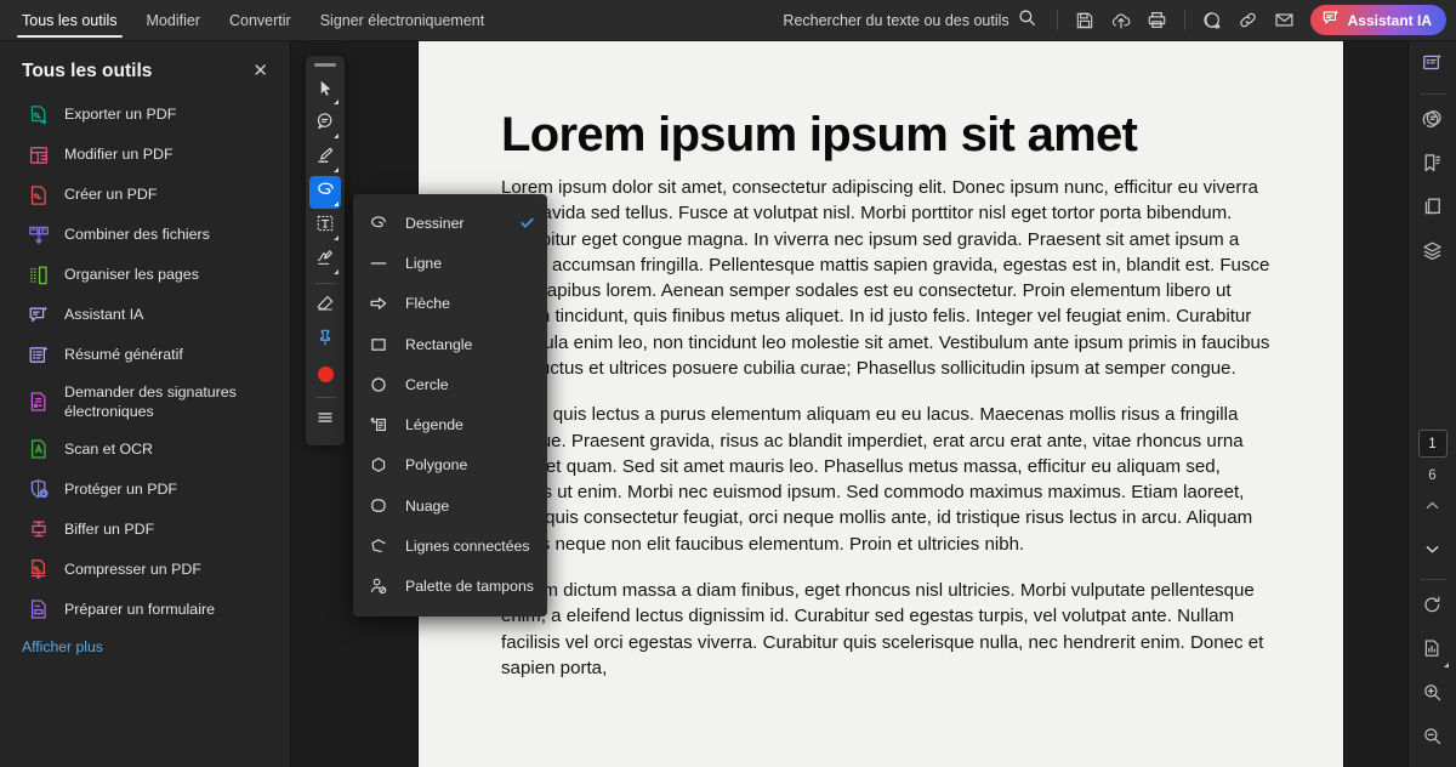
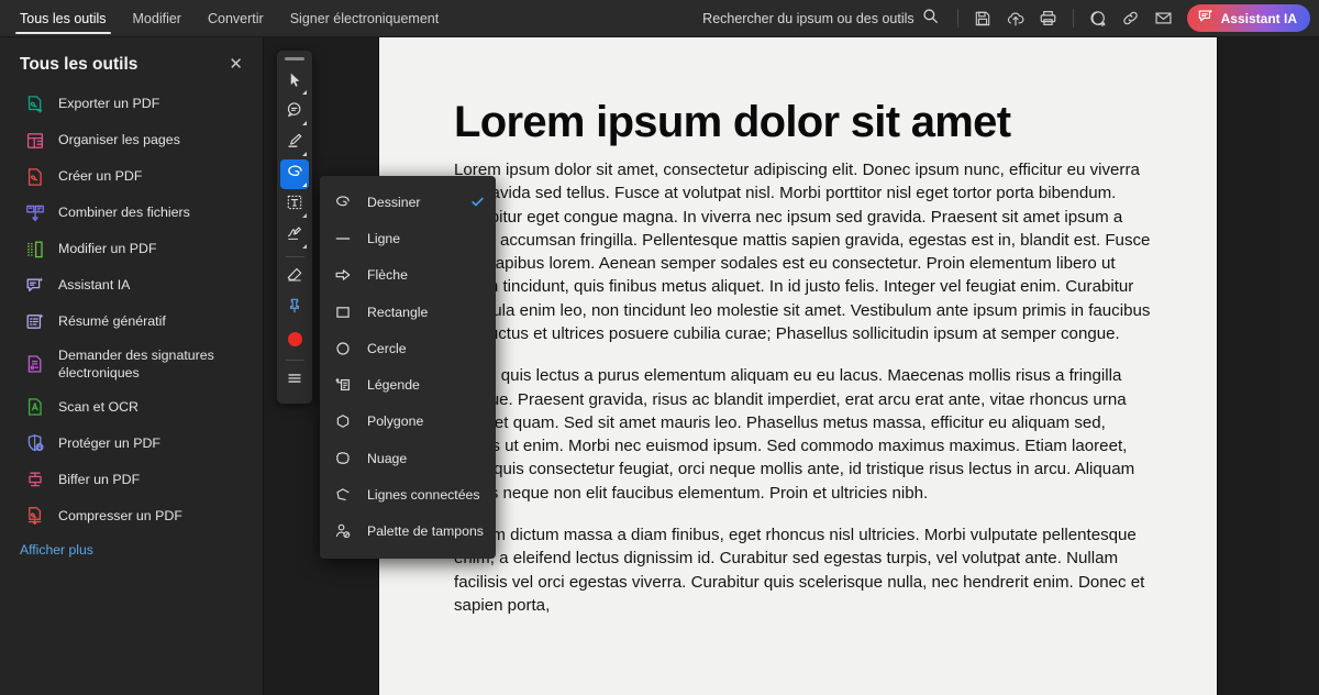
  Tous les outils
  Modifier
  Convertir
  Signer électroniquement
- Rechercher du texte ou des outils
+ Rechercher du ipsum ou des outils
  Assistant IA
  Tous les outils
  ✕
  Exporter un PDF
- Modifier un PDF
+ Organiser les pages
  Créer un PDF
  Combiner des fichiers
- Organiser les pages
+ Modifier un PDF
  Assistant IA
  Résumé génératif
  Demander des signatures électroniques
  Scan et OCR
  Protéger un PDF
  Biffer un PDF
  Compresser un PDF
- Préparer un formulaire
  Afficher plus
- Lorem ipsum ipsum sit amet
+ Lorem ipsum dolor sit amet
  Lorem ipsum dolor sit amet, consectetur adipiscing elit. Donec ipsum nunc, efficitur eu viverra vida sed tellus. Fusce at volutpat nisl. Morbi porttitor nisl eget tortor porta bibendum. itur eget congue magna. In viverra nec ipsum sed gravida. Praesent sit amet ipsum a accumsan fringilla. Pellentesque mattis sapien gravida, egestas est in, blandit est. Fusce apibus lorem. Aenean semper sodales est eu consectetur. Proin elementum libero ut tincidunt, quis finibus metus aliquet. In id justo felis. Integer vel feugiat enim. Curabitur ula enim leo, non tincidunt leo molestie sit amet. Vestibulum ante ipsum primis in faucibus ctus et ultrices posuere cubilia curae; Phasellus sollicitudin ipsum at semper congue.
  quis lectus a purus elementum aliquam eu eu lacus. Maecenas mollis risus a fringilla e. Praesent gravida, risus ac blandit imperdiet, erat arcu erat ante, vitae rhoncus urna et quam. Sed sit amet mauris leo. Phasellus metus massa, efficitur eu aliquam sed, s ut enim. Morbi nec euismod ipsum. Sed commodo maximus maximus. Etiam laoreet, quis consectetur feugiat, orci neque mollis ante, id tristique risus lectus in arcu. Aliquam neque non elit faucibus elementum. Proin et ultricies nibh.
  m dictum massa a diam finibus, eget rhoncus nisl ultricies. Morbi vulputate pellentesque a eleifend lectus dignissim id. Curabitur sed egestas turpis, vel volutpat ante. Nullam facilisis vel orci egestas viverra. Curabitur quis scelerisque nulla, nec hendrerit enim. Donec et sapien porta,
  Dessiner
  Ligne
  Flèche
  Rectangle
  Cercle
  Légende
  Polygone
  Nuage
  Lignes connectées
  Palette de tampons
- 1
- 6
